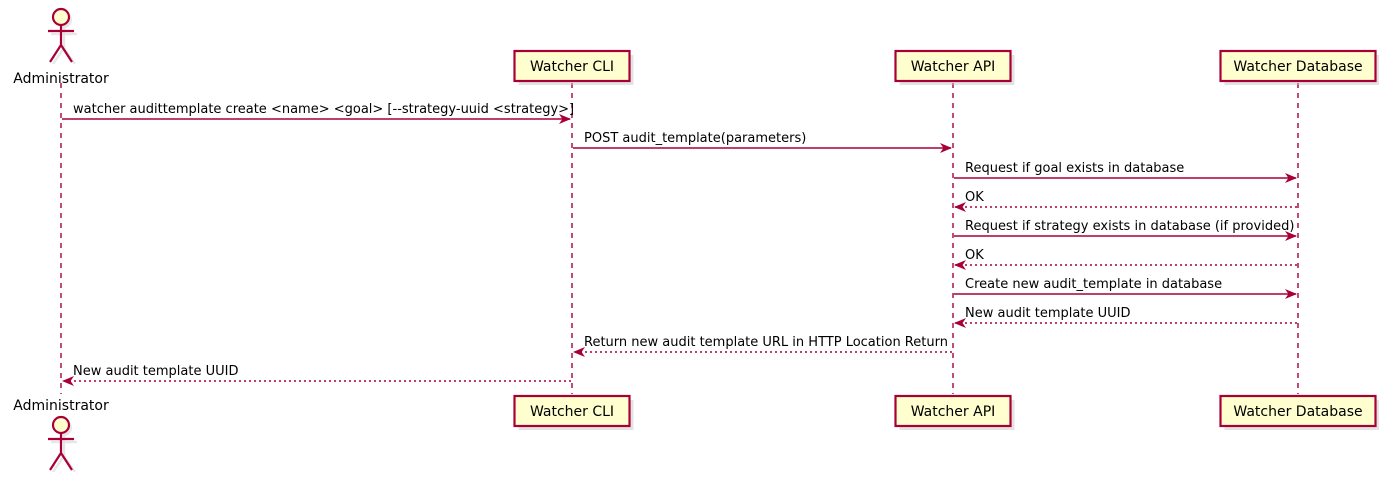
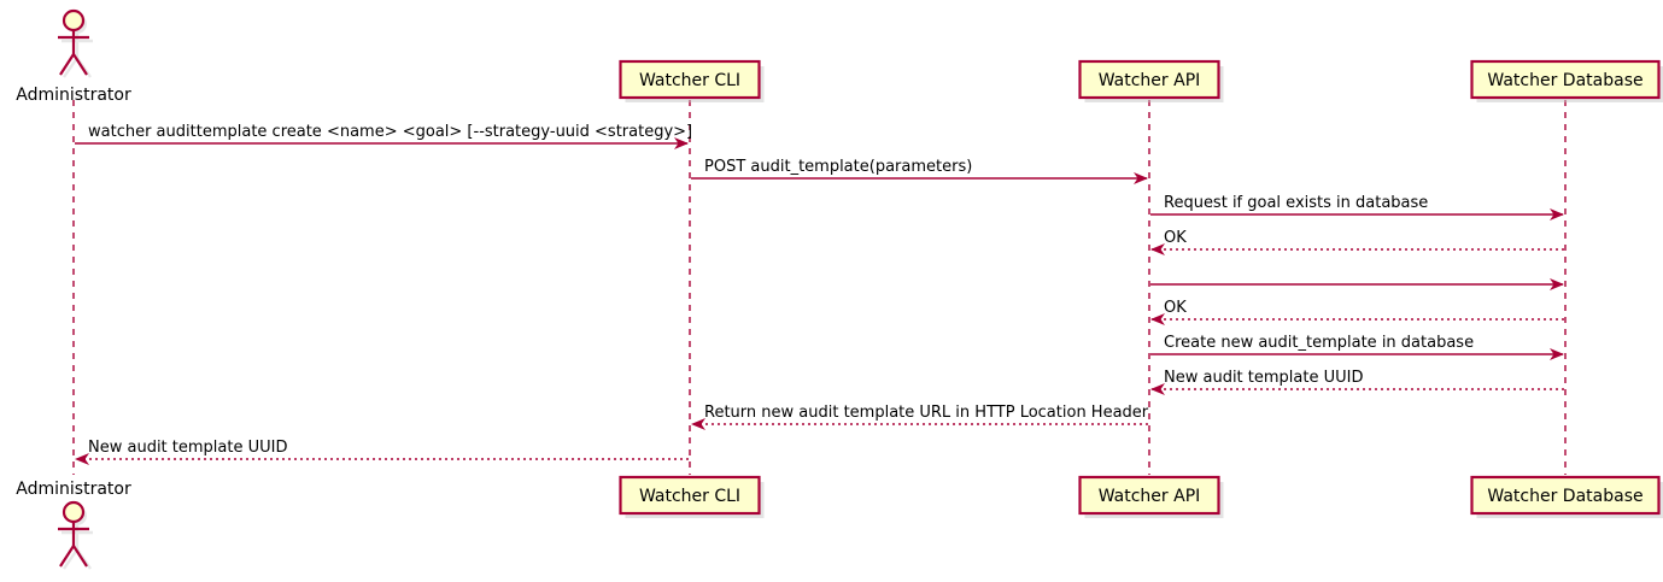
  Watcher CLI
  Watcher CLI
  Watcher API
  Watcher API
  Watcher Database
  Watcher Database
  Administrator
  Administrator
  watcher audittemplate create <name> <goal> [--strategy-uuid <strategy>]
  POST audit_template(parameters)
  Request if goal exists in database
  OK
- Request if strategy exists in database (if provided)
  OK
  Create new audit_template in database
  New audit template UUID
- Return new audit template URL in HTTP Location Return
+ Return new audit template URL in HTTP Location Header
  New audit template UUID
